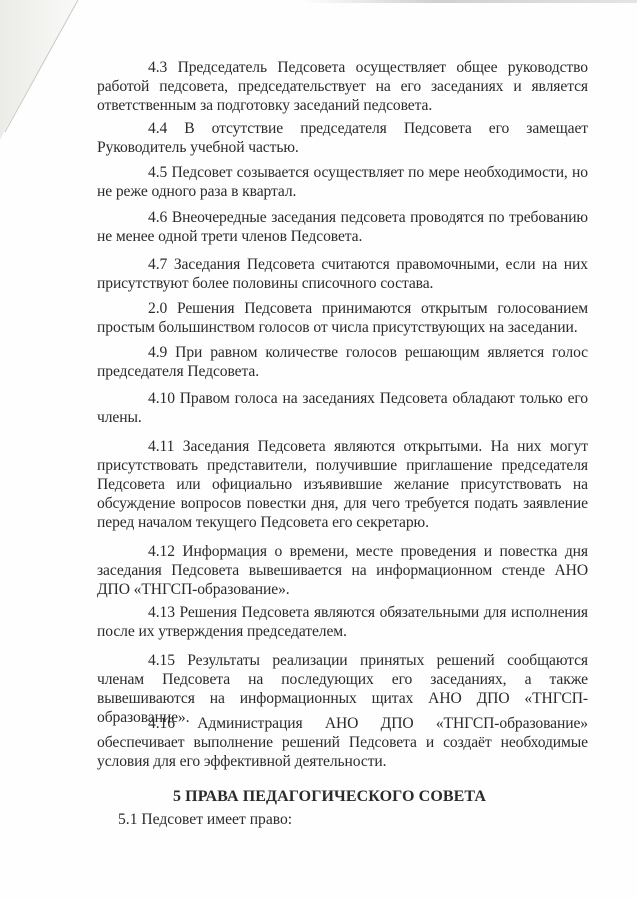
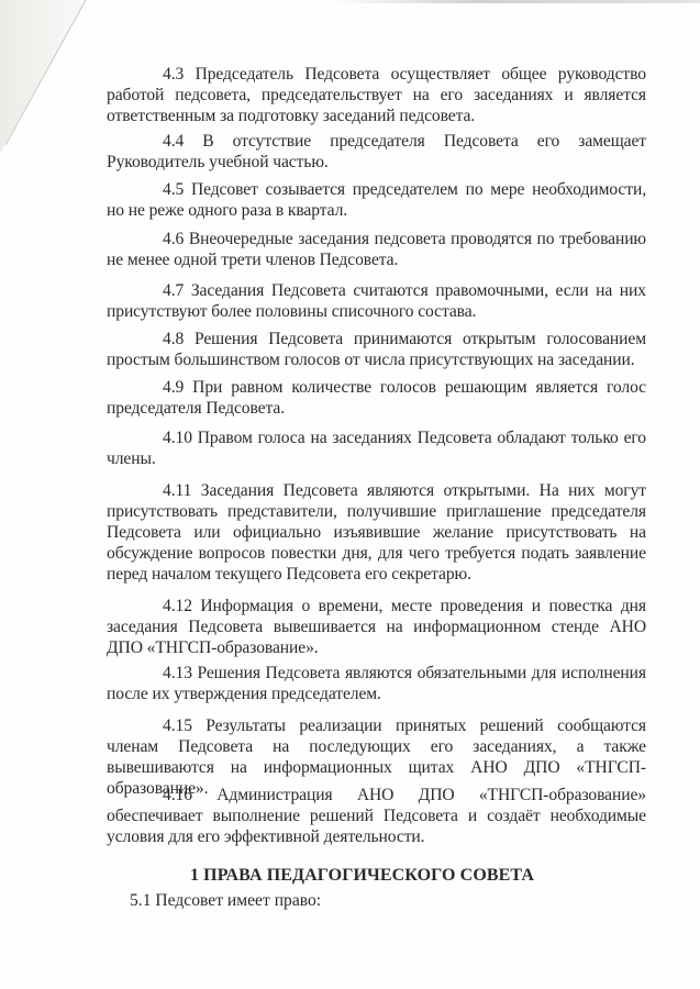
  4.3 Председатель Педсовета осуществляет общее руководство работой педсовета, председательствует на его заседаниях и является ответственным за подготовку заседаний педсовета.
  4.4 В отсутствие председателя Педсовета его замещает Руководитель учебной частью.
- 4.5 Педсовет созывается осуществляет по мере необходимости, но не реже одного раза в квартал.
+ 4.5 Педсовет созывается председателем по мере необходимости, но не реже одного раза в квартал.
  4.6 Внеочередные заседания педсовета проводятся по требованию не менее одной трети членов Педсовета.
  4.7 Заседания Педсовета считаются правомочными, если на них присутствуют более половины списочного состава.
- 2.0 Решения Педсовета принимаются открытым голосованием простым большинством голосов от числа присутствующих на заседании.
+ 4.8 Решения Педсовета принимаются открытым голосованием простым большинством голосов от числа присутствующих на заседании.
  4.9 При равном количестве голосов решающим является голос председателя Педсовета.
  4.10 Правом голоса на заседаниях Педсовета обладают только его члены.
  4.11 Заседания Педсовета являются открытыми. На них могут присутствовать представители, получившие приглашение председателя Педсовета или официально изъявившие желание присутствовать на обсуждение вопросов повестки дня, для чего требуется подать заявление перед началом текущего Педсовета его секретарю.
  4.12 Информация о времени, месте проведения и повестка дня заседания Педсовета вывешивается на информационном стенде АНО ДПО «ТНГСП-образование».
  4.13 Решения Педсовета являются обязательными для исполнения после их утверждения председателем.
  4.15 Результаты реализации принятых решений сообщаются членам Педсовета на последующих его заседаниях, а также вывешиваются на информационных щитах АНО ДПО «ТНГСП-образование».
  4.16 Администрация АНО ДПО «ТНГСП-образование» обеспечивает выполнение решений Педсовета и создаёт необходимые условия для его эффективной деятельности.
- 5 ПРАВА ПЕДАГОГИЧЕСКОГО СОВЕТА
+ 1 ПРАВА ПЕДАГОГИЧЕСКОГО СОВЕТА
  5.1 Педсовет имеет право:
